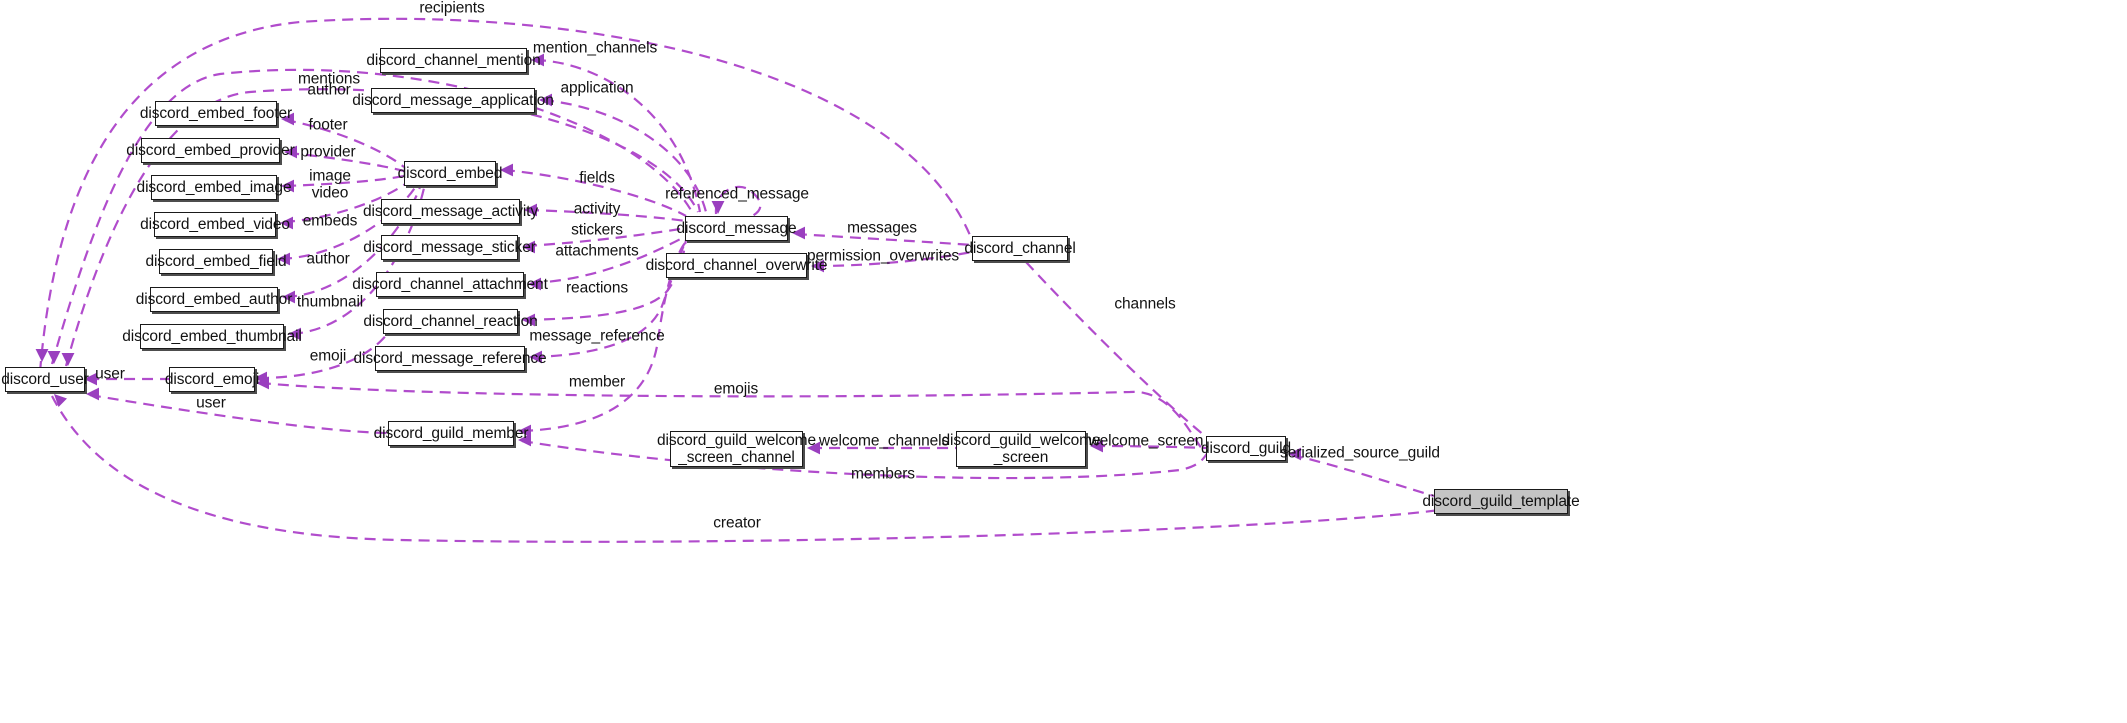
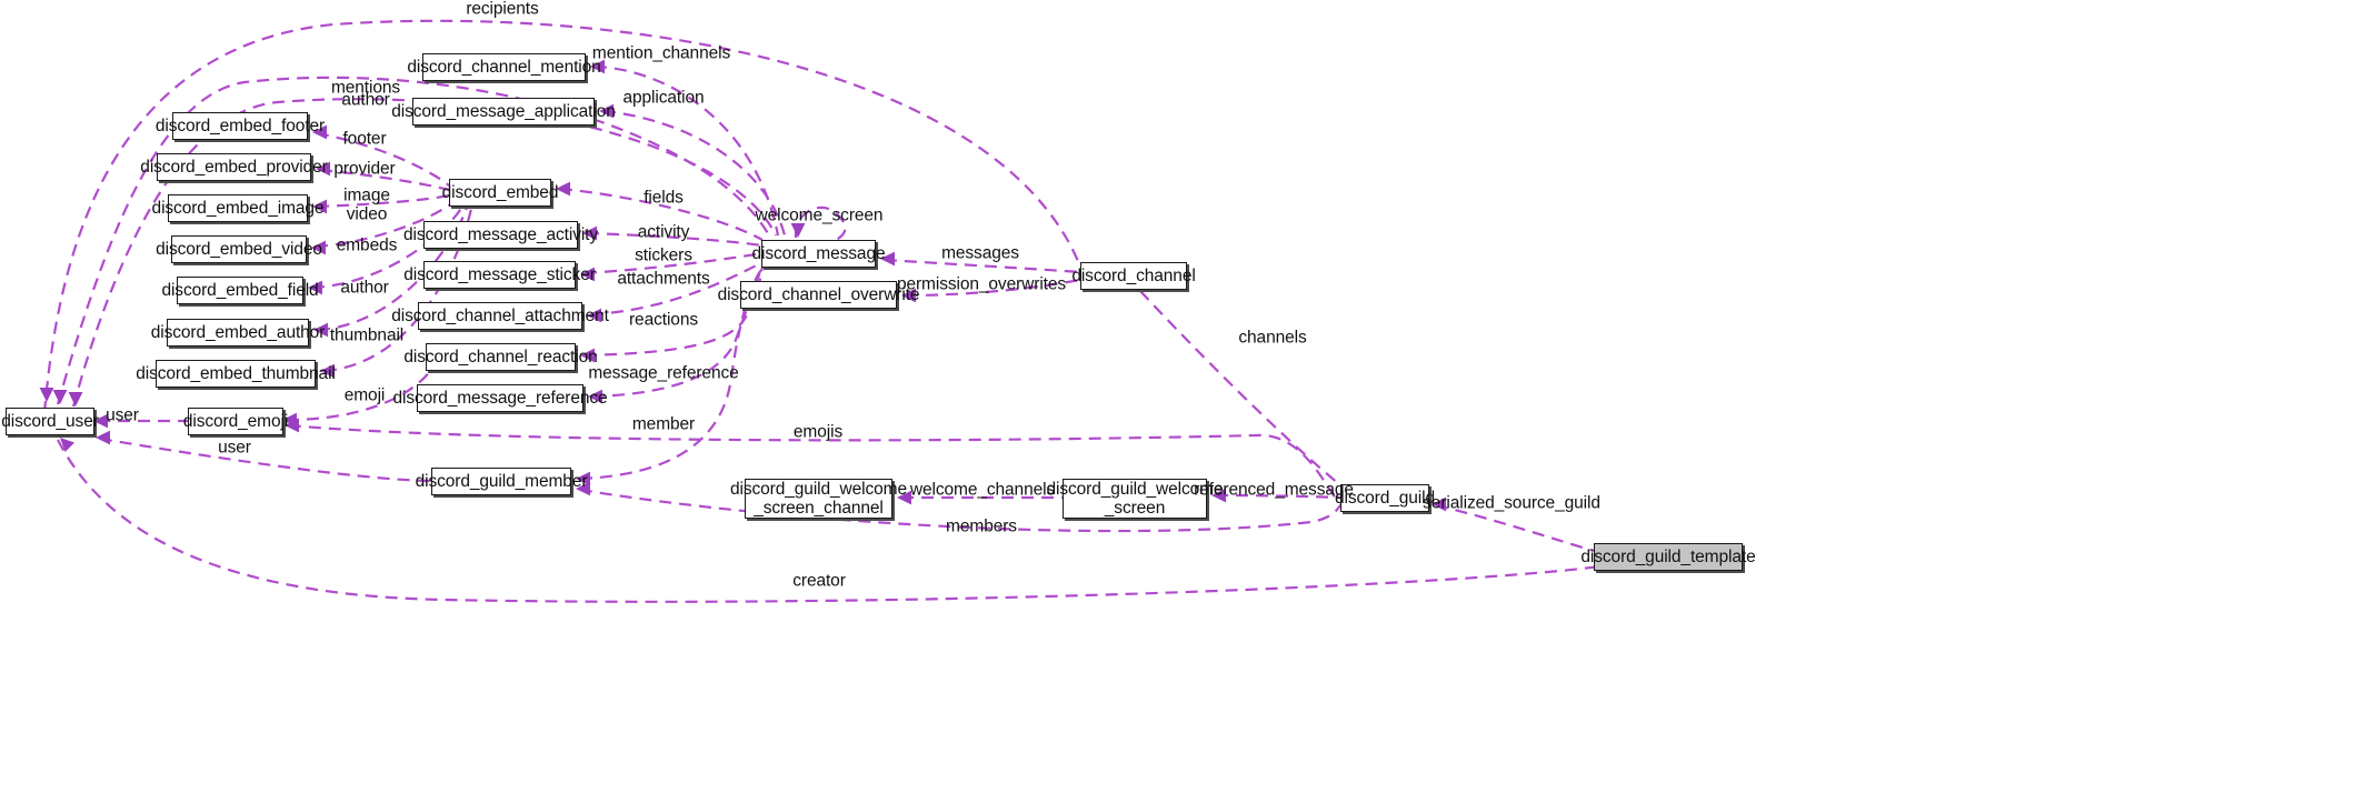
  discord_channel_mention
  discord_message_application
  discord_embed_footer
  discord_embed_provider
  discord_embed
  discord_embed_image
  discord_message_activity
  discord_embed_video
  discord_message
  discord_message_sticker
  discord_channel
  discord_embed_field
  discord_channel_overwrite
  discord_channel_attachment
  discord_embed_author
  discord_channel_reaction
  discord_embed_thumbnail
  discord_message_reference
  discord_user
  discord_emoji
  discord_guild_member
  discord_guild_welcome
  _screen_channel
  iscord_guild_welcom
  _screen
  discord_guil
  discord_guild_template
  recipients
  mention_channels
  application
  mentions
  author
  footer
  provider
  image
  video
  embeds
  author
  thumbnail
  fields
  activity
  stickers
  attachments
  reactions
  message_reference
  member
- referenced_message
+ welcome_screen
  emoji
  user
  user
  messages
  permission_overwrites
  emojis
  channels
  welcome_channels
- welcome_screen
+ referenced_message
  members
  serialized_source_guild
  creator
